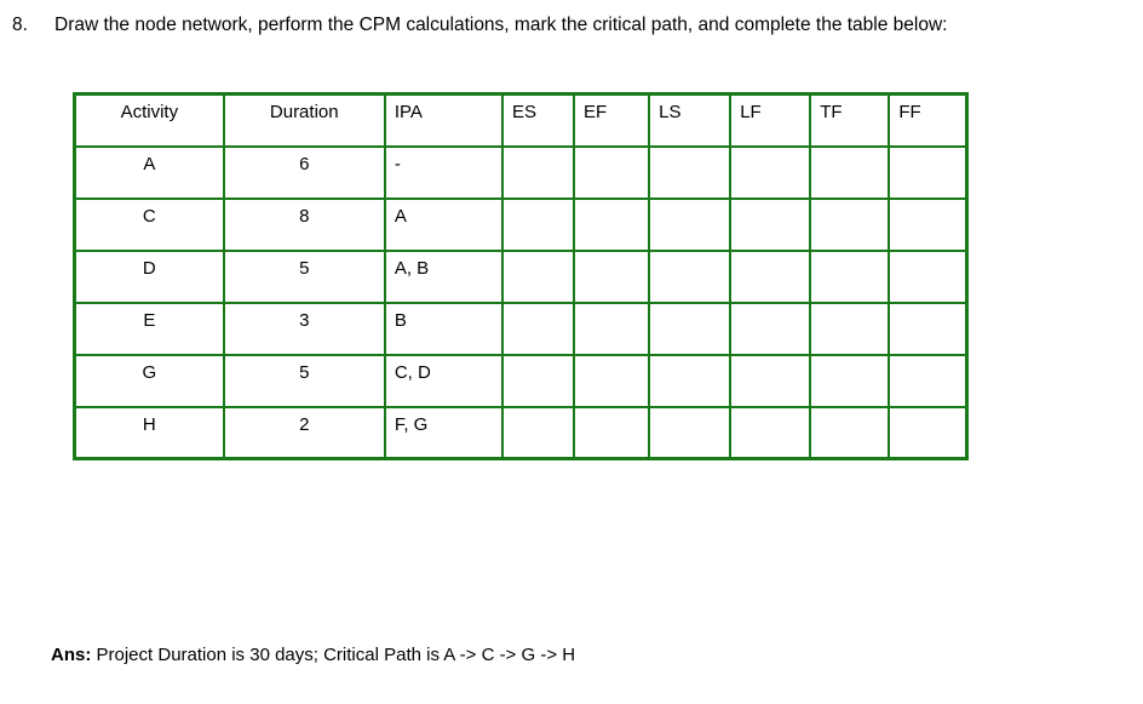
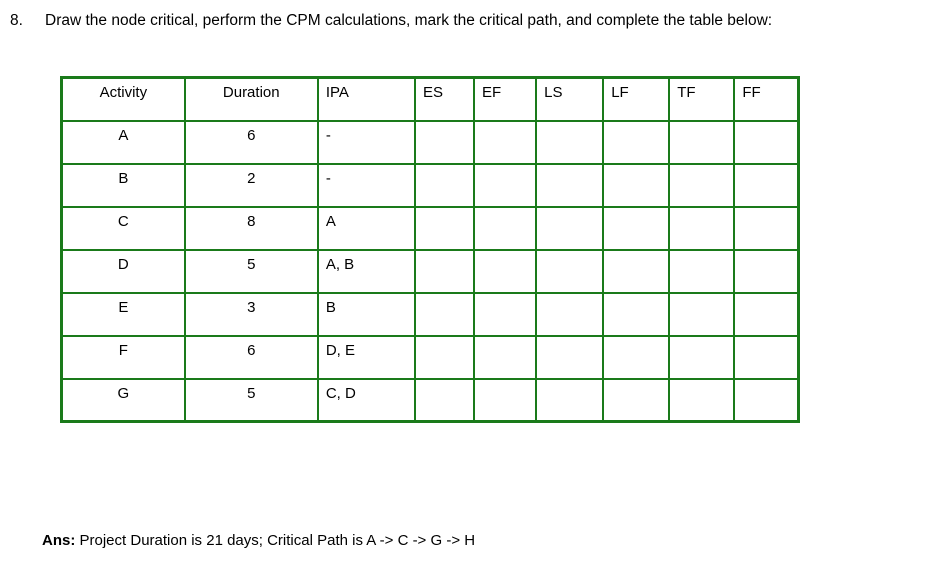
  8.
- Draw the node network, perform the CPM calculations, mark the critical path, and complete the table below:
+ Draw the node critical, perform the CPM calculations, mark the critical path, and complete the table below:
  Activity	Duration	IPA	ES	EF	LS	LF	TF	FF
  A	6	-
+ B	2	-
  C	8	A
  D	5	A, B
  E	3	B
+ F	6	D, E
  G	5	C, D
- H	2	F, G
- Ans: Project Duration is 30 days; Critical Path is A -> C -> G -> H
+ Ans: Project Duration is 21 days; Critical Path is A -> C -> G -> H
